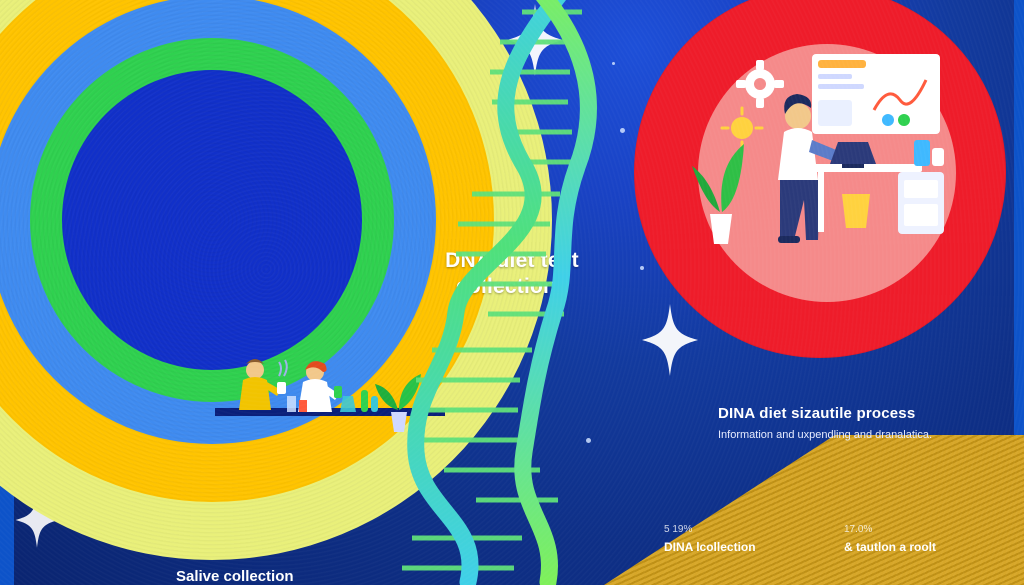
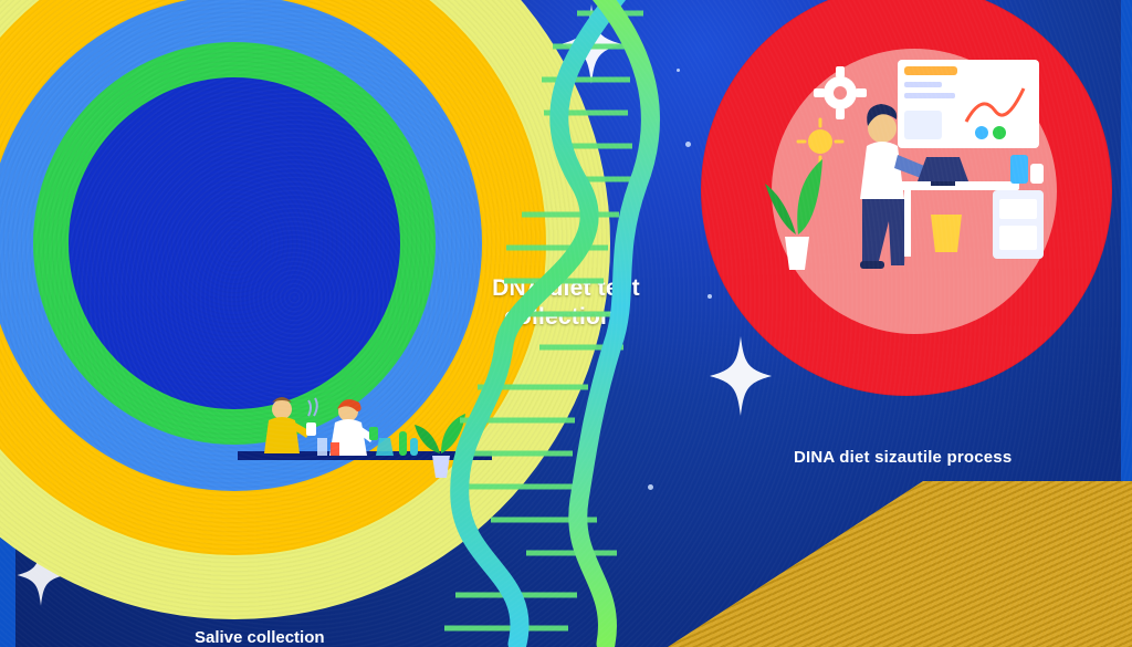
  DNiet tet
  Salive collection
  DINA diet sizautile process
- Information and uxpendling and dranalatica.
- 5 19%
- 17.0%
- DINA lcollection
- & tautlon a roolt
